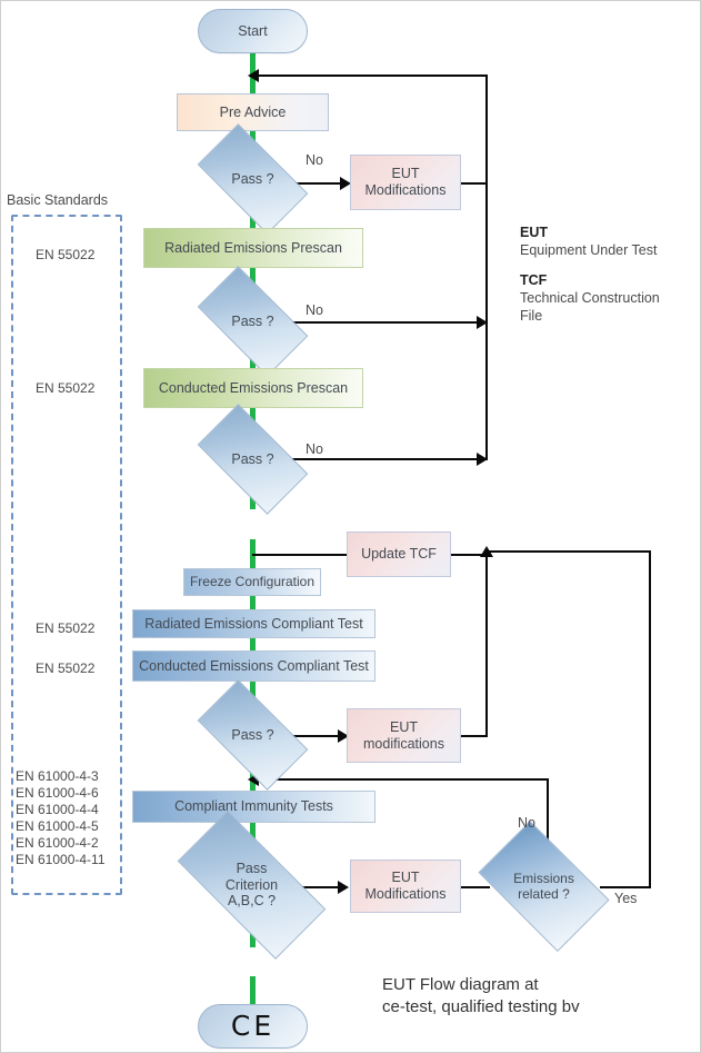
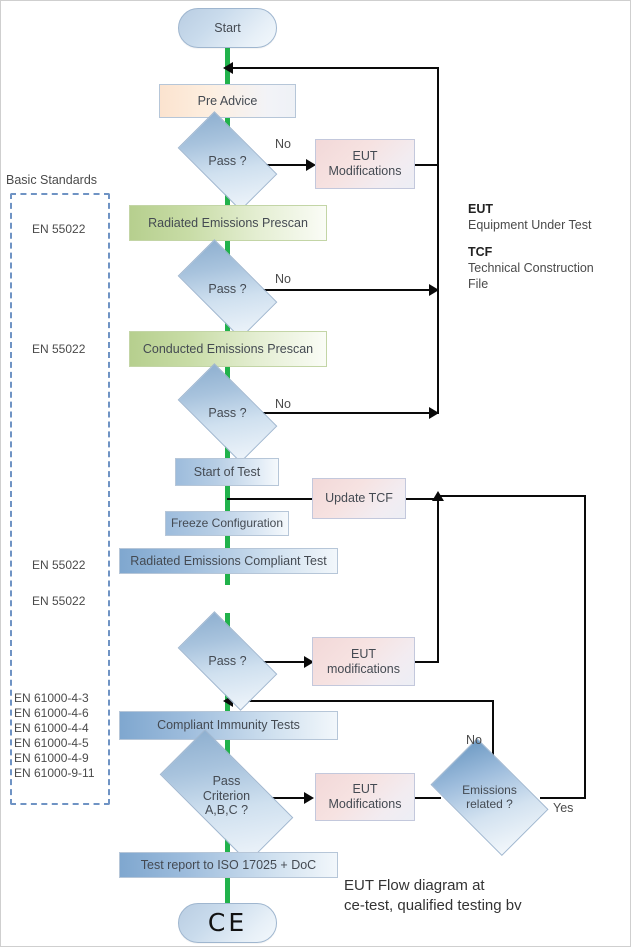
  Start
  Pre Advice
  Pass ?
  EUT
  Modifications
  Radiated Emissions Prescan
  Pass ?
  Conducted Emissions Prescan
  Pass ?
+ Start of Test
  Update TCF
  Freeze Configuration
  Radiated Emissions Compliant Test
- Conducted Emissions Compliant Test
  Pass ?
  EUT
  modifications
  Compliant Immunity Tests
  Pass
  Criterion
  A,B,C ?
  EUT
  Modifications
  Emissions
  related ?
+ Test report to ISO 17025 + DoC
  CE
  No
  No
  No
  No
  Yes
  Basic Standards
  EN 55022
  EN 55022
  EN 55022
  EN 55022
  EN 61000-4-3
  EN 61000-4-6
  EN 61000-4-4
  EN 61000-4-5
- EN 61000-4-2
+ EN 61000-4-9
- EN 61000-4-11
+ EN 61000-9-11
  EUT
  Equipment Under Test
  TCF
  Technical Construction
  File
  EUT Flow diagram at
  ce-test, qualified testing bv
